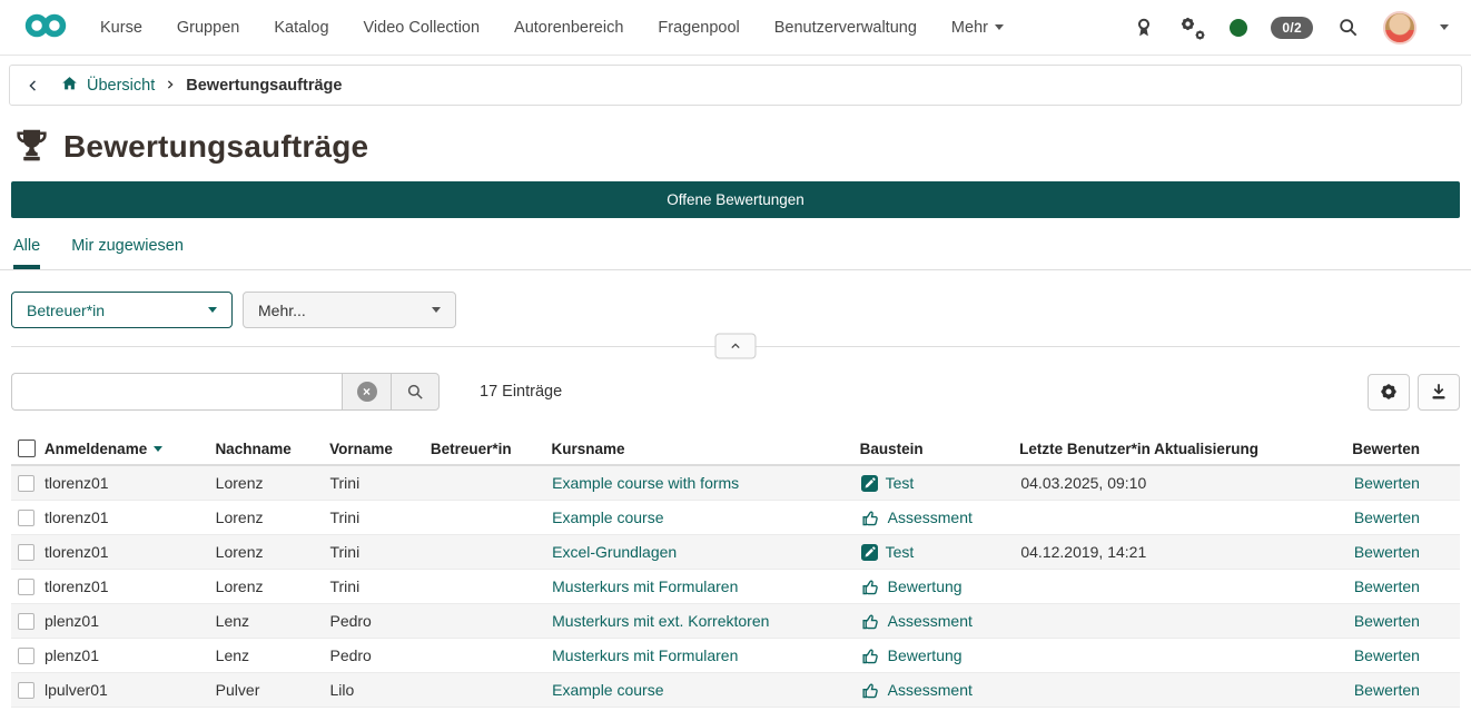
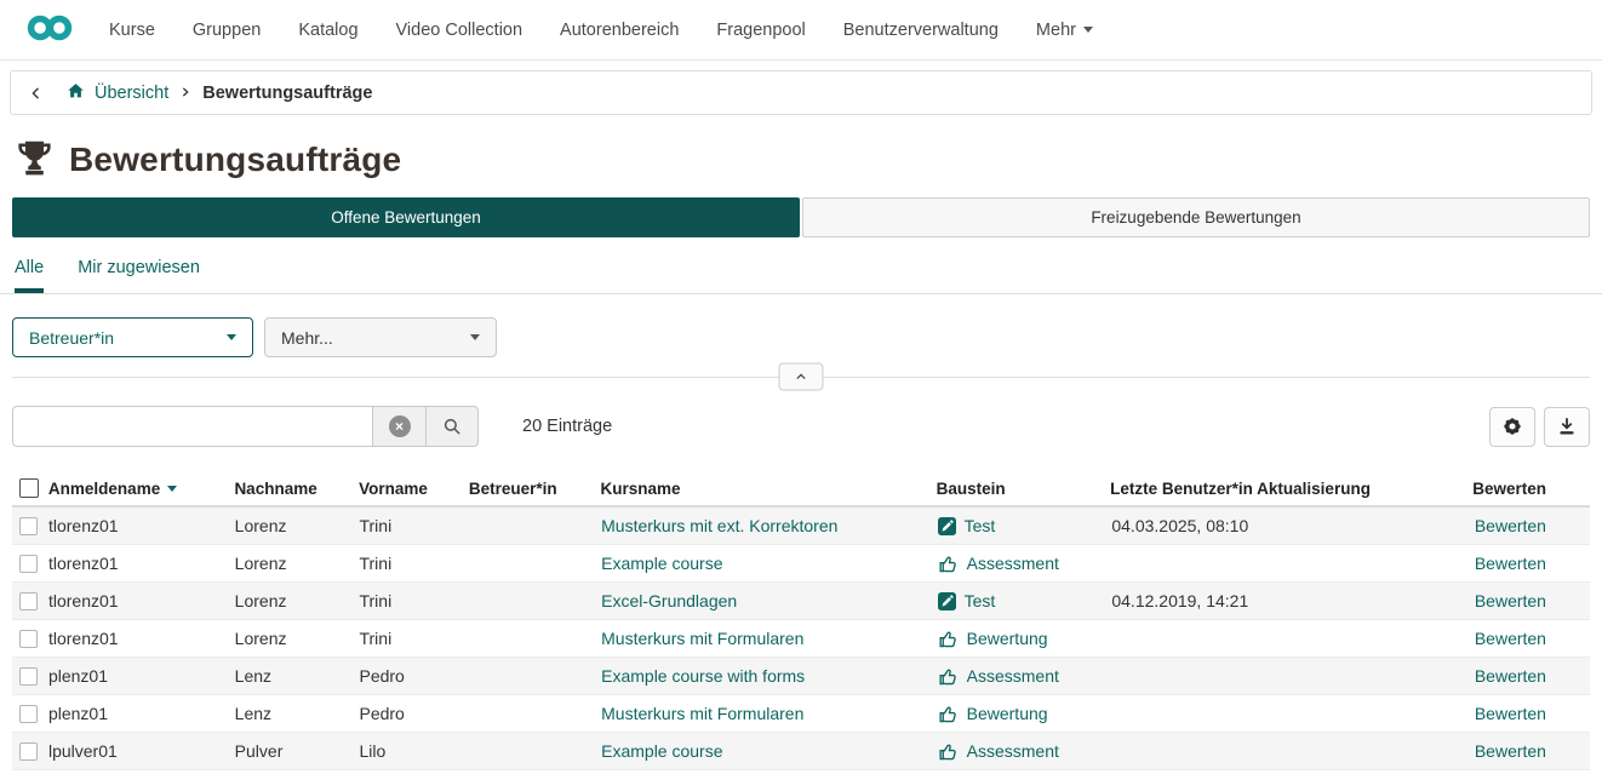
  Kurse
  Gruppen
  Katalog
  Video Collection
  Autorenbereich
  Fragenpool
  Benutzerverwaltung
  Mehr
- 0/2
  Übersicht
  Bewertungsaufträge
  Bewertungsaufträge
  Offene Bewertungen
+ Freizugebende Bewertungen
  Alle
  Mir zugewiesen
  Betreuer*in
  Mehr...
  ×
- 17 Einträge
+ 20 Einträge
  Anmeldename
  Nachname
  Vorname
  Betreuer*in
  Kursname
  Baustein
  Letzte Benutzer*in Aktualisierung
  Bewerten
  tlorenz01
  Lorenz
  Trini
- Example course with forms
+ Musterkurs mit ext. Korrektoren
  Test
- 04.03.2025, 09:10
+ 04.03.2025, 08:10
  Bewerten
  tlorenz01
  Lorenz
  Trini
  Example course
  Assessment
  Bewerten
  tlorenz01
  Lorenz
  Trini
  Excel-Grundlagen
  Test
  04.12.2019, 14:21
  Bewerten
  tlorenz01
  Lorenz
  Trini
  Musterkurs mit Formularen
  Bewertung
  Bewerten
  plenz01
  Lenz
  Pedro
- Musterkurs mit ext. Korrektoren
+ Example course with forms
  Assessment
  Bewerten
  plenz01
  Lenz
  Pedro
  Musterkurs mit Formularen
  Bewertung
  Bewerten
  lpulver01
  Pulver
  Lilo
  Example course
  Assessment
  Bewerten
